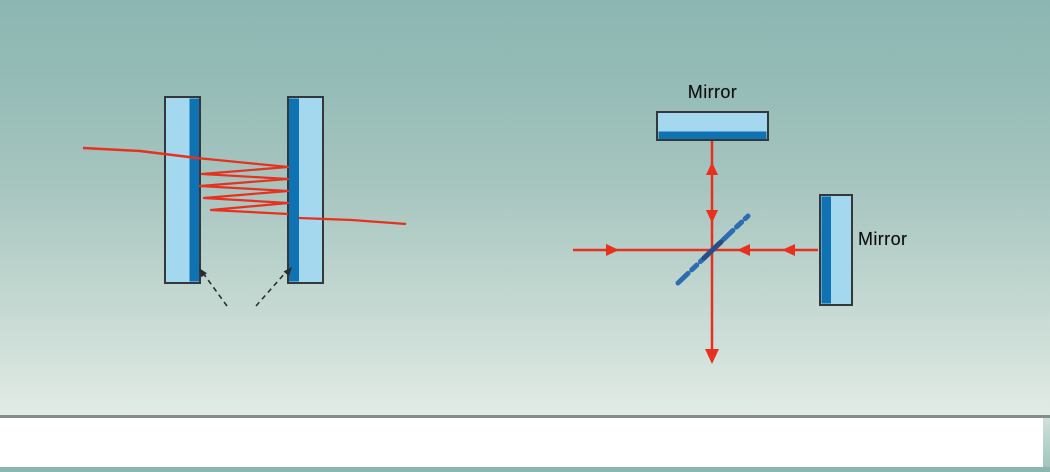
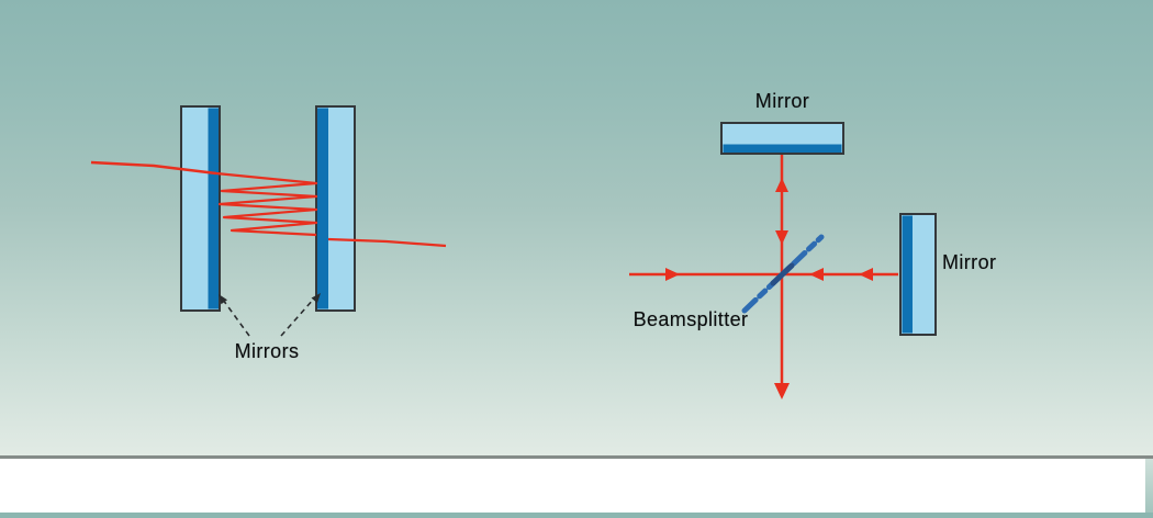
  Mirror
  Mirror
+ Beamsplitter
+ Mirrors
